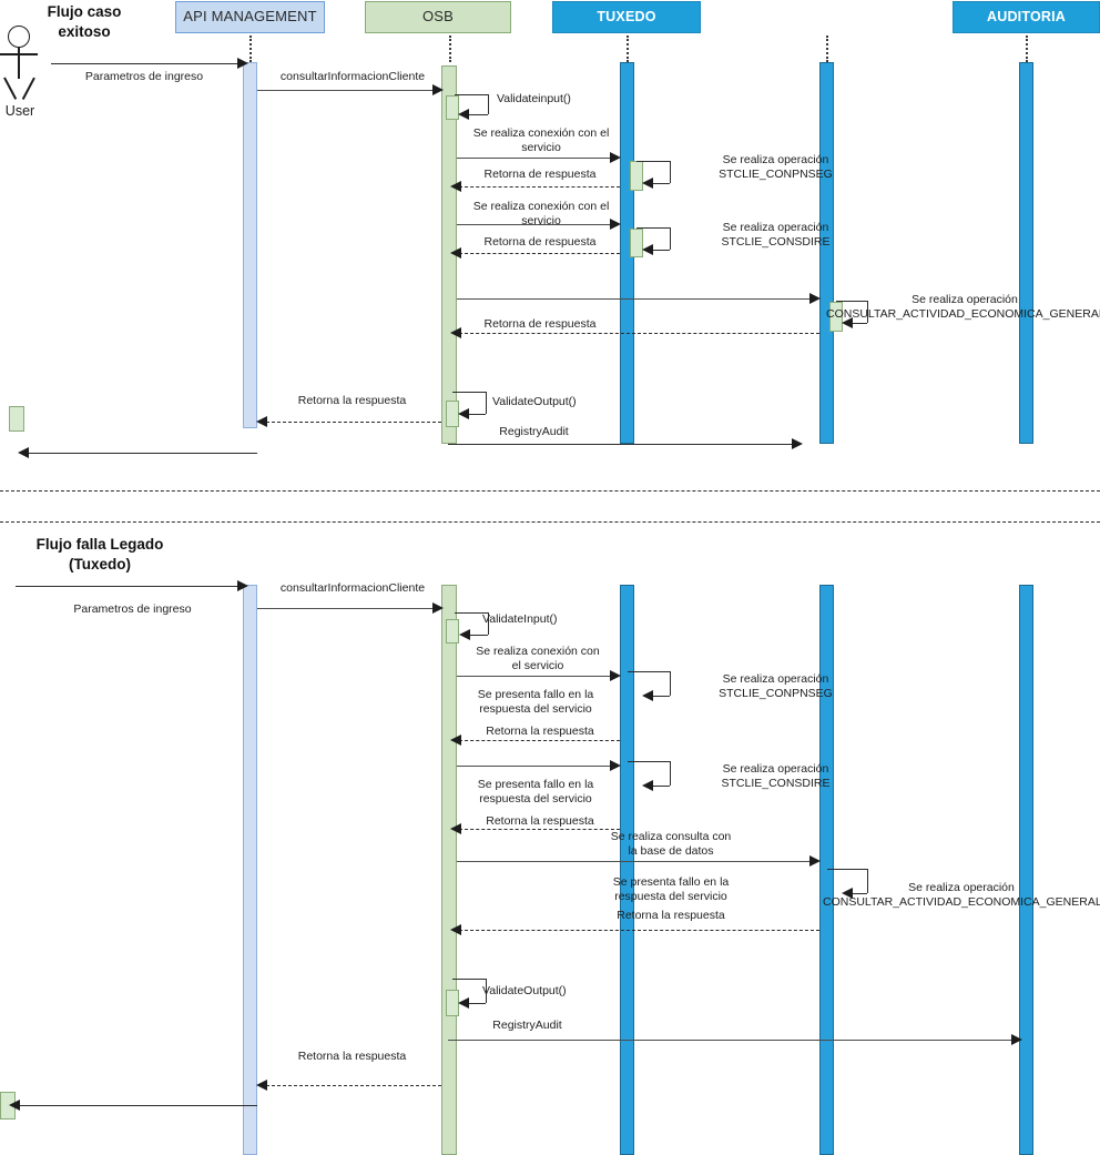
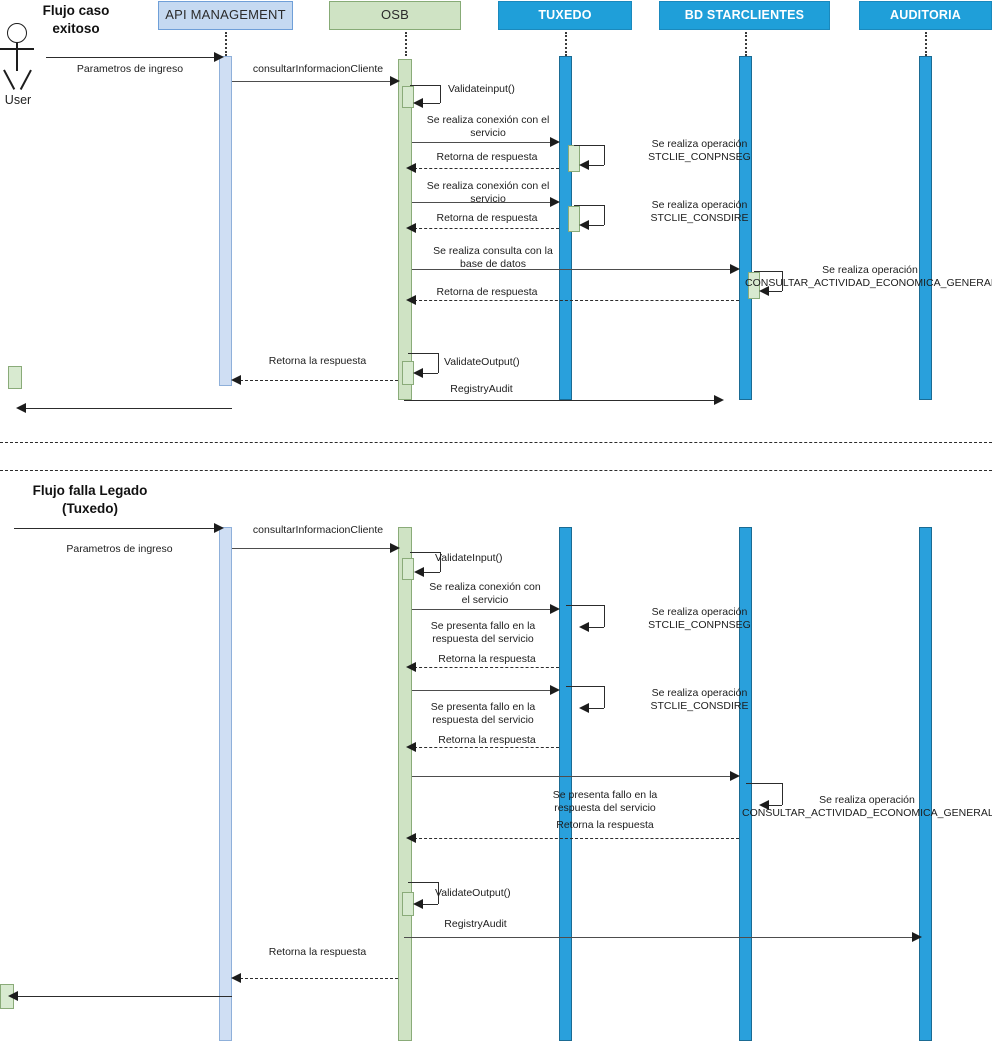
  User
  API MANAGEMENT
  OSB
  TUXEDO
+ BD STARCLIENTES
  AUDITORIA
  Flujo caso
  exitoso
  Parametros de ingreso
  consultarInformacionCliente
  Validateinput()
  Se realiza conexión con el
  servicio
  Se realiza operación
  STCLIE_CONPNSEG
  Retorna de respuesta
  Se realiza conexión con el
  servicio
  Se realiza operación
  STCLIE_CONSDIRE
  Retorna de respuesta
+ Se realiza consulta con la
+ base de datos
  Se realiza operación
  CONSULTAR_ACTIVIDAD_ECONOMICA_GENERA
  Retorna de respuesta
  ValidateOutput()
  Retorna la respuesta
  RegistryAudit
  Flujo falla Legado
  (Tuxedo)
  Parametros de ingreso
  consultarInformacionCliente
  ValidateInput()
  Se realiza conexión con
  el servicio
  Se realiza operación
  STCLIE_CONPNSEG
  Se presenta fallo en la
  respuesta del servicio
  Retorna la respuesta
  Se realiza operación
  STCLIE_CONSDIRE
  Se presenta fallo en la
  respuesta del servicio
  Retorna la respuesta
- Se realiza consulta con
- la base de datos
  Se realiza operación
  CONSULTAR_ACTIVIDAD_ECONOMICA_GENERAL
  Se presenta fallo en la
  respuesta del servicio
  Retorna la respuesta
  ValidateOutput()
  RegistryAudit
  Retorna la respuesta
